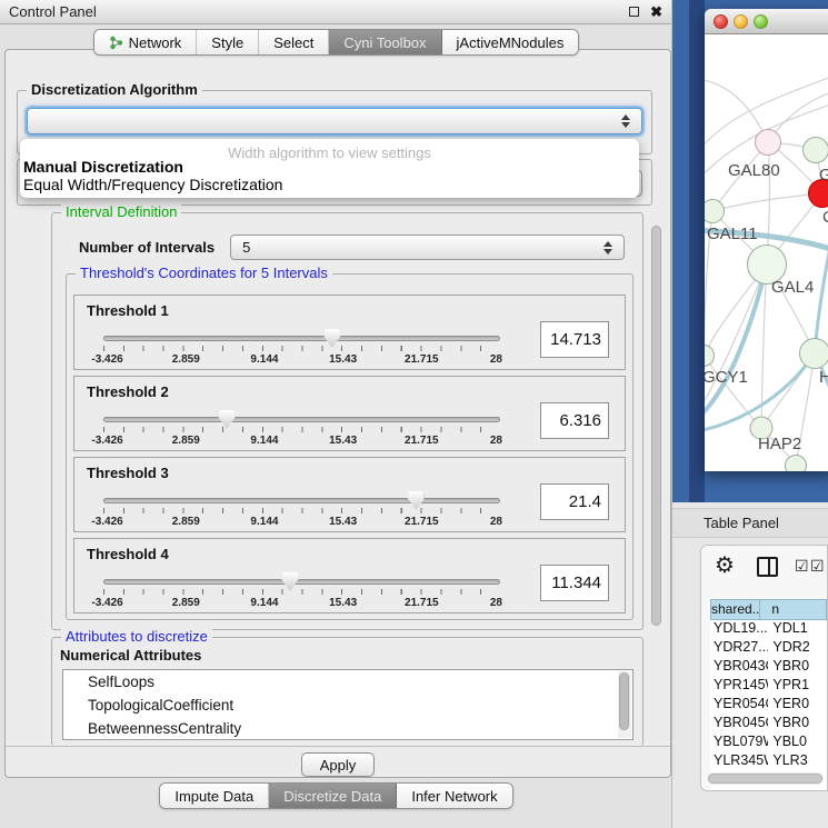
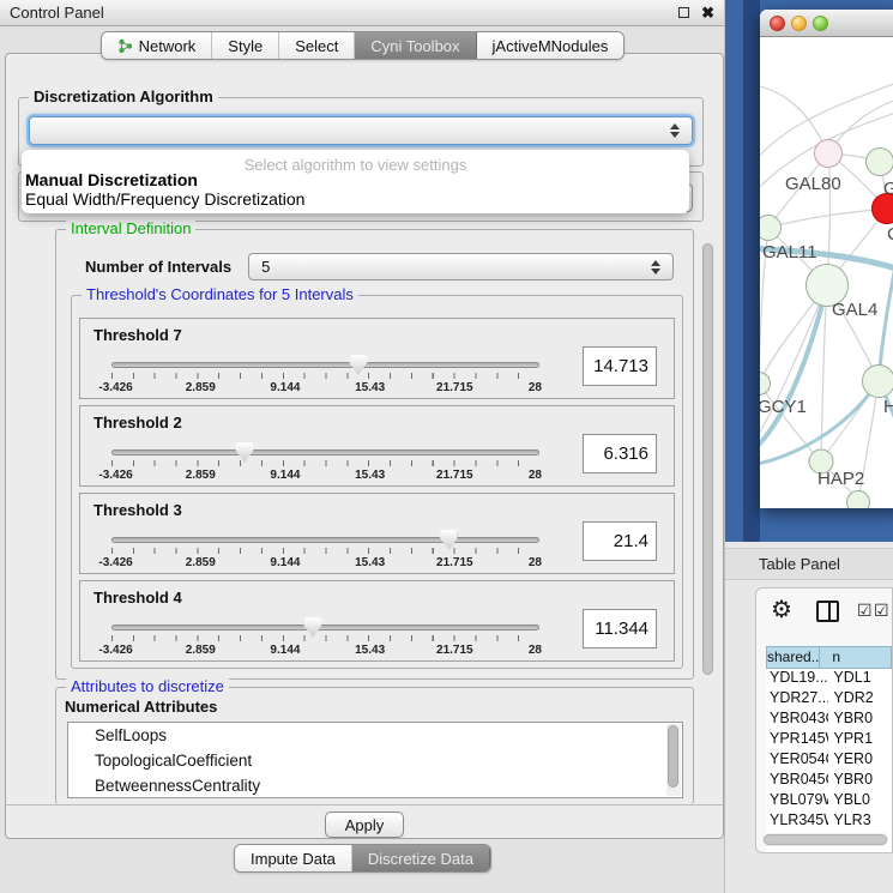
  Control Panel
  ✖
  Network
  Style
  Select
  Cyni Toolbox
  jActiveMNodules
  Discretization Algorithm
  Interval Definition
  Number of Intervals
  5
  Threshold's Coordinates for 5 Intervals
- Threshold 1
+ Threshold 7
  -3.426
  2.859
  9.144
  15.43
  21.715
  28
  14.713
  Threshold 2
  -3.426
  2.859
  9.144
  15.43
  21.715
  28
  6.316
  Threshold 3
  -3.426
  2.859
  9.144
  15.43
  21.715
  28
  21.4
  Threshold 4
  -3.426
  2.859
  9.144
  15.43
  21.715
  28
  11.344
  Attributes to discretize
  Numerical Attributes
  SelfLoops
  TopologicalCoefficient
  BetweennessCentrality
  Apply
- Width algorithm to view settings
+ Select algorithm to view settings
  Manual Discretization
  Equal Width/Frequency Discretization
  Impute Data
  Discretize Data
- Infer Network
  GAL80
  GAL11
  GAL4
  GCY1
  H
  HAP2
  Table Panel
  ⚙
  ☑
  ☑
  shared..
  n
  YDL19...
  YDL1
  YDR27...
  YDR2
  YBR043
  YBR0
  YPR145
  YPR1
  YER054
  YER0
  YBR045
  YBR0
  YBL079
  YBL0
  YLR345
  YLR3
